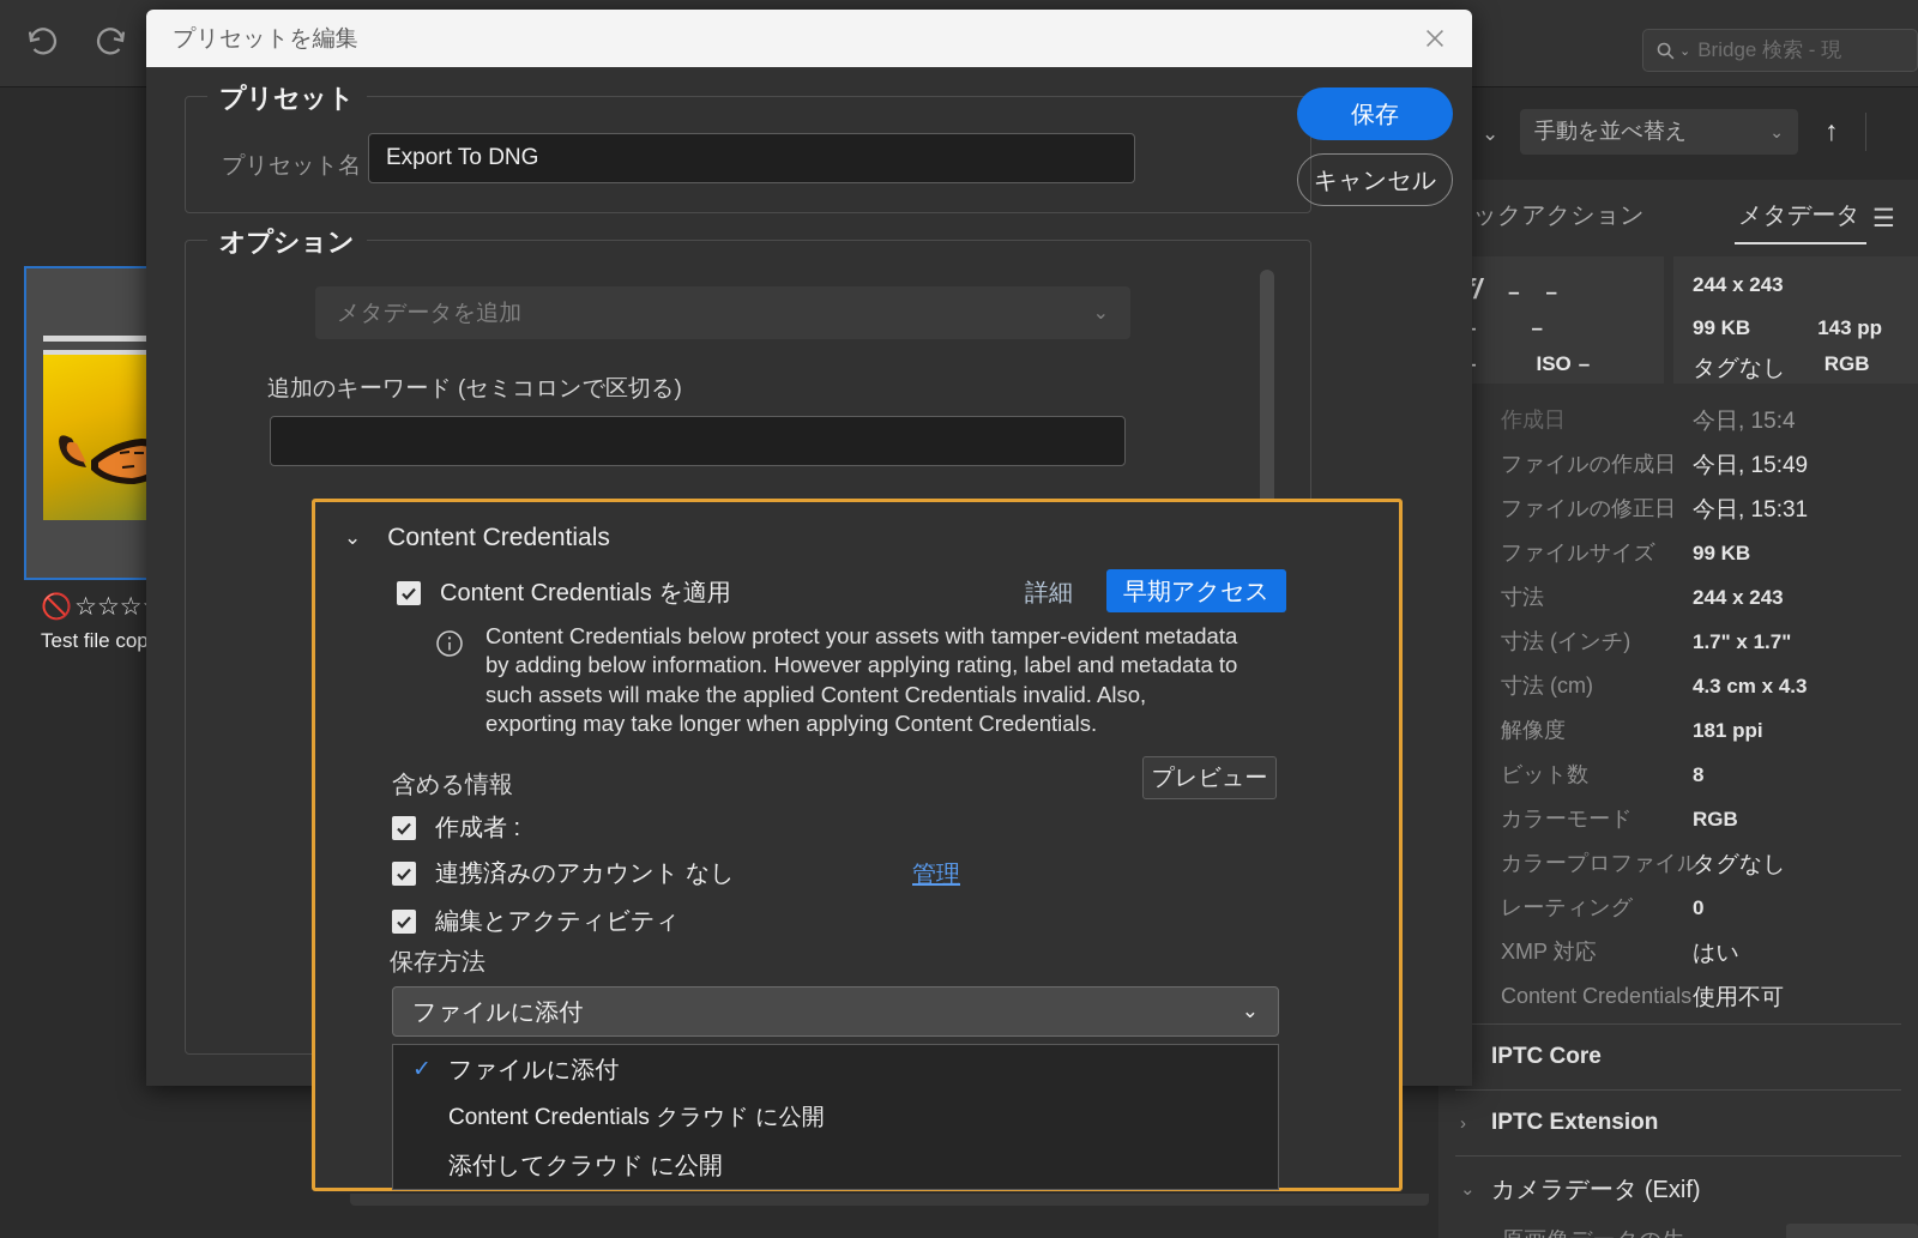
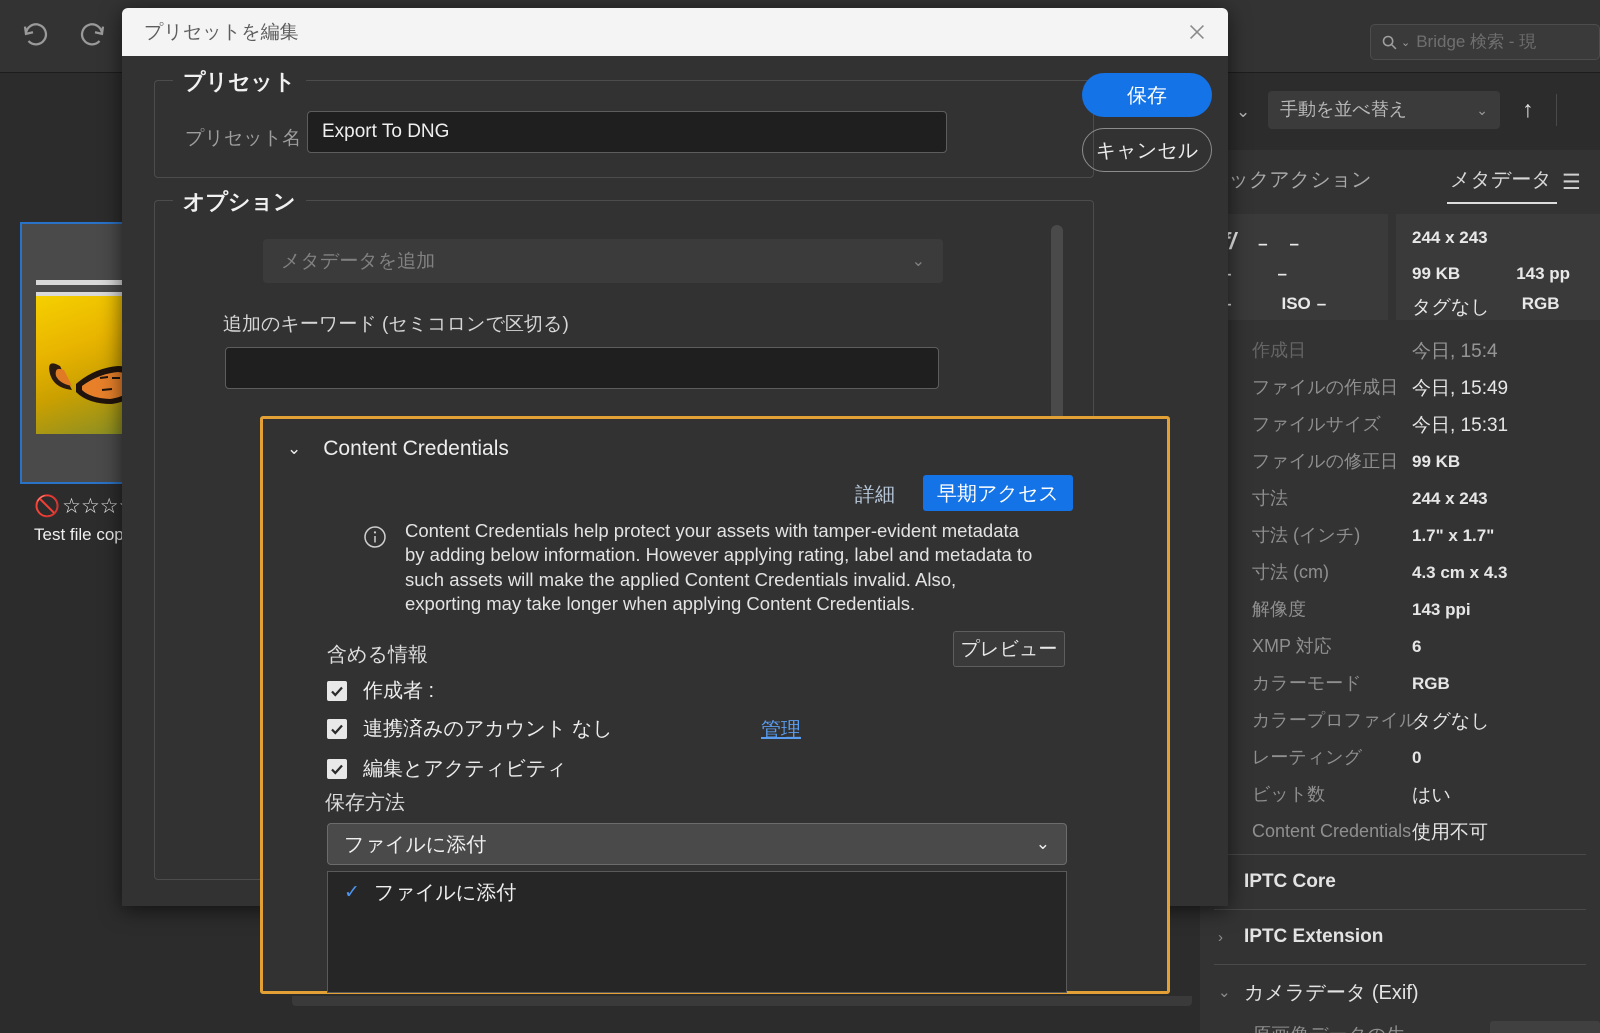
  ⌄
  Bridge 検索 - 現
  ⌄
  手動を並べ替え
  ⌄
  ↑
  🚫
  Test file cop
  ックアクション
  メタデータ
  ☰
  –
  –
  –
  ISO
  –
  244 x 243
  99 KB
  143 pp
  タグなし
  RGB
  作成日
  今日, 15:4
  ファイルの作成日
  今日, 15:49
- ファイルの修正日
+ ファイルサイズ
  今日, 15:31
- ファイルサイズ
+ ファイルの修正日
  99 KB
  寸法
  244 x 243
  寸法 (インチ)
  1.7" x 1.7"
  寸法 (cm)
  4.3 cm x 4.3
  解像度
- 181 ppi
+ 143 ppi
- ビット数
+ XMP 対応
- 8
+ 6
  カラーモード
  RGB
  カラープロファイル
  タグなし
  レーティング
  0
- XMP 対応
+ ビット数
  はい
  Content Credentials
  使用不可
  IPTC Core
  ›
  IPTC Extension
  ⌄
  カメラデータ (Exif)
  プリセットを編集
  プリセット
  プリセット名
  Export To DNG
  保存
  キャンセル
  オプション
  メタデータを追加
  ⌄
  追加のキーワード (セミコロンで区切る)
  ⌄
  Content Credentials
- Content Credentials を適用
  詳細
  早期アクセス
- Content Credentials below protect your assets with tamper-evident metadata by adding below information. However applying rating, label and metadata to such assets will make the applied Content Credentials invalid. Also, exporting may take longer when applying Content Credentials.
+ Content Credentials help protect your assets with tamper-evident metadata by adding below information. However applying rating, label and metadata to such assets will make the applied Content Credentials invalid. Also, exporting may take longer when applying Content Credentials.
  含める情報
  プレビュー
  作成者 :
  連携済みのアカウント なし
  管理
  編集とアクティビティ
  保存方法
  ファイルに添付
  ⌄
  ✓
  ファイルに添付
- Content Credentials クラウド に公開
- 添付してクラウド に公開
